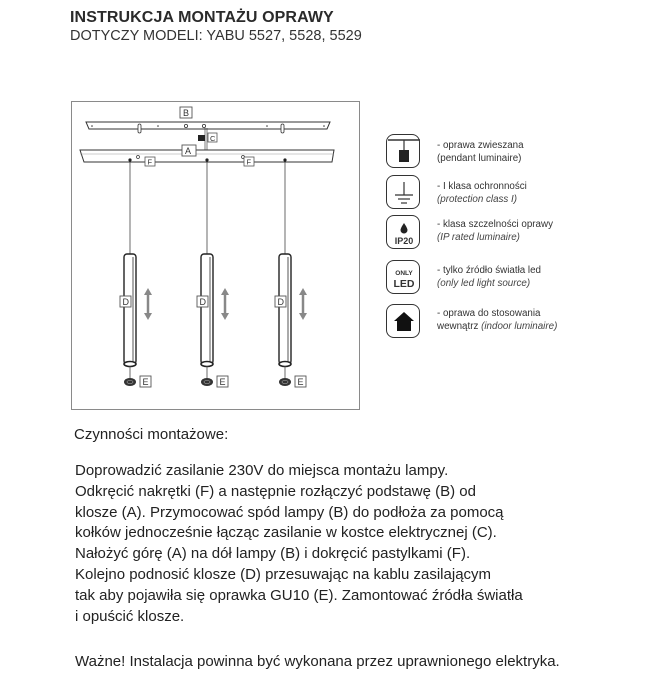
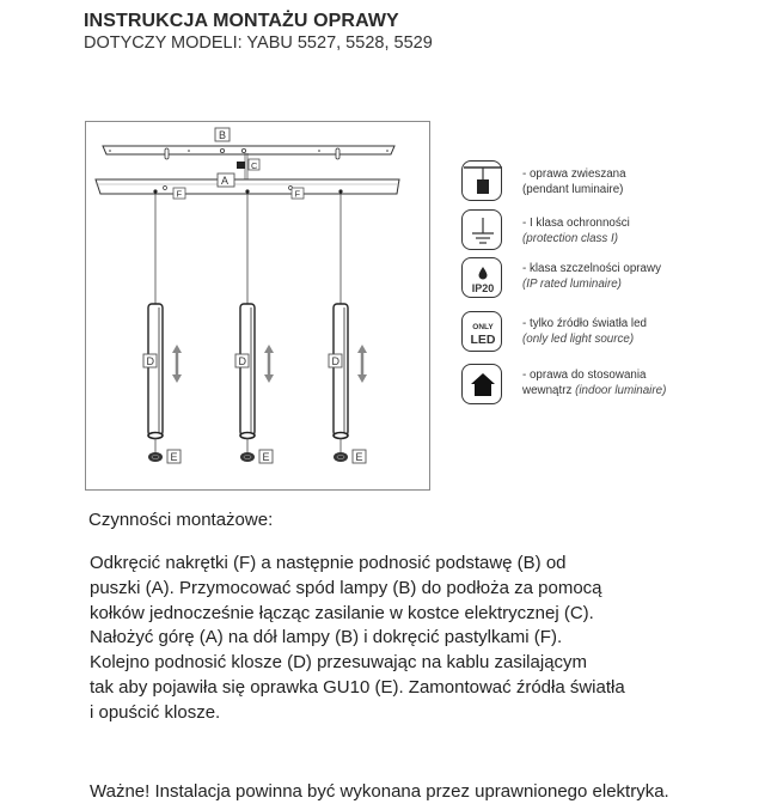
  INSTRUKCJA MONTAŻU OPRAWY
  DOTYCZY MODELI: YABU 5527, 5528, 5529
  B
  C
  A
  F
  F
  D
  E
  D
  E
  D
  E
  - oprawa zwieszana
  (pendant luminaire)
  - I klasa ochronności
  (protection class I)
  IP20
  - klasa szczelności oprawy
  (IP rated luminaire)
  LED
  - tylko źródło światła led
  (only led light source)
  - oprawa do stosowania
  wewnątrz (indoor luminaire)
  Czynności montażowe:
- Doprowadzić zasilanie 230V do miejsca montażu lampy.
- Odkręcić nakrętki (F) a następnie rozłączyć podstawę (B) od
+ Odkręcić nakrętki (F) a następnie podnosić podstawę (B) od
- klosze (A). Przymocować spód lampy (B) do podłoża za pomocą
+ puszki (A). Przymocować spód lampy (B) do podłoża za pomocą
  kołków jednocześnie łącząc zasilanie w kostce elektrycznej (C).
  Nałożyć górę (A) na dół lampy (B) i dokręcić pastylkami (F).
  Kolejno podnosić klosze (D) przesuwając na kablu zasilającym
  tak aby pojawiła się oprawka GU10 (E). Zamontować źródła światła
  i opuścić klosze.
  Ważne! Instalacja powinna być wykonana przez uprawnionego elektryka.
